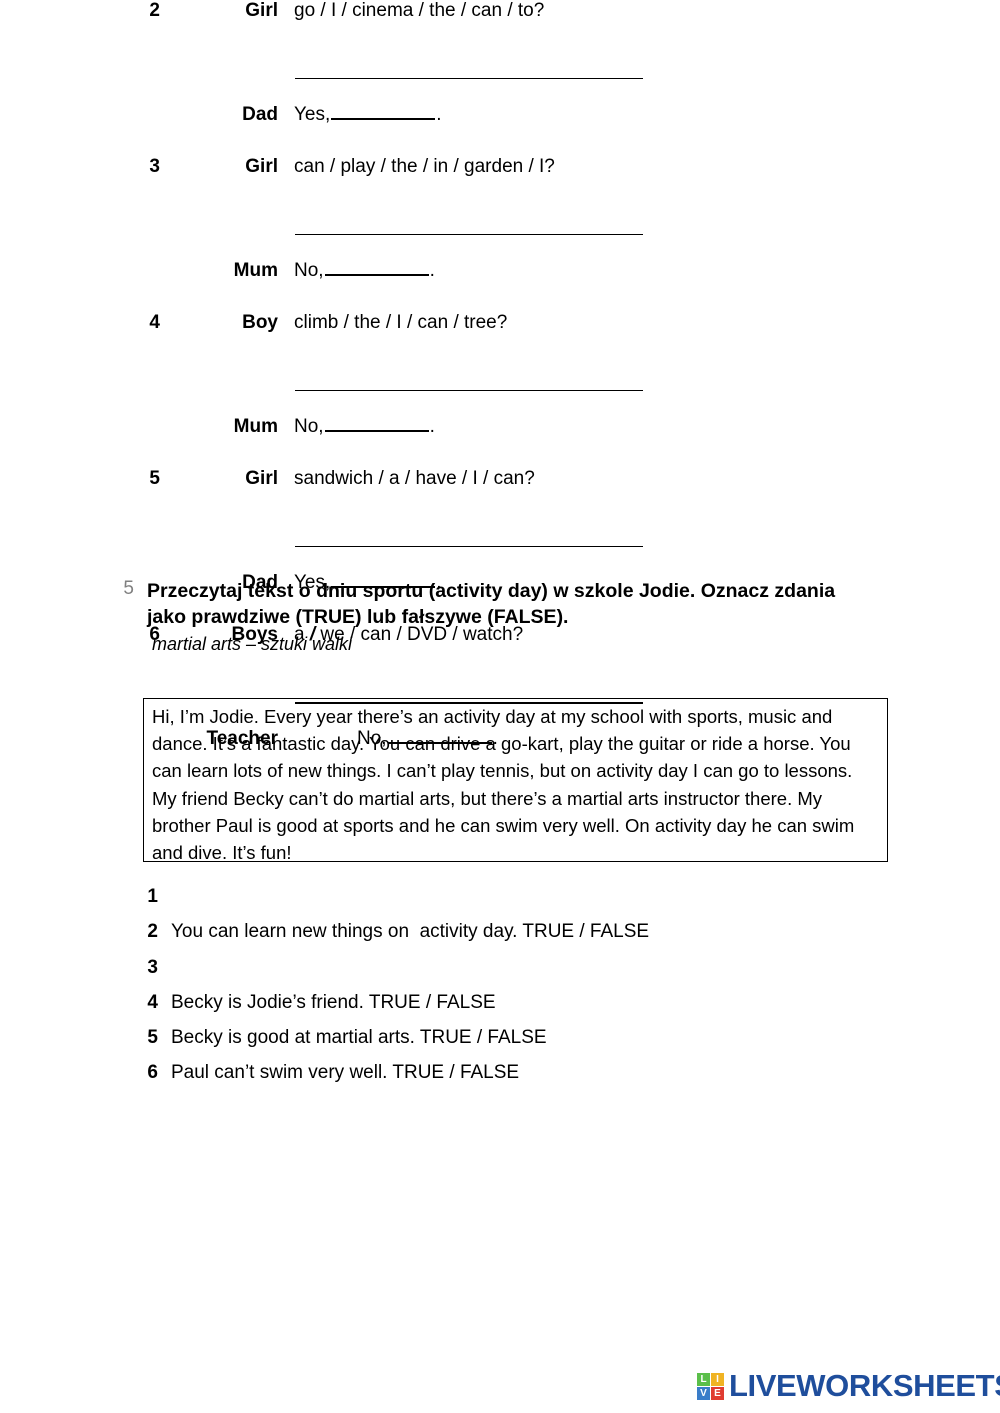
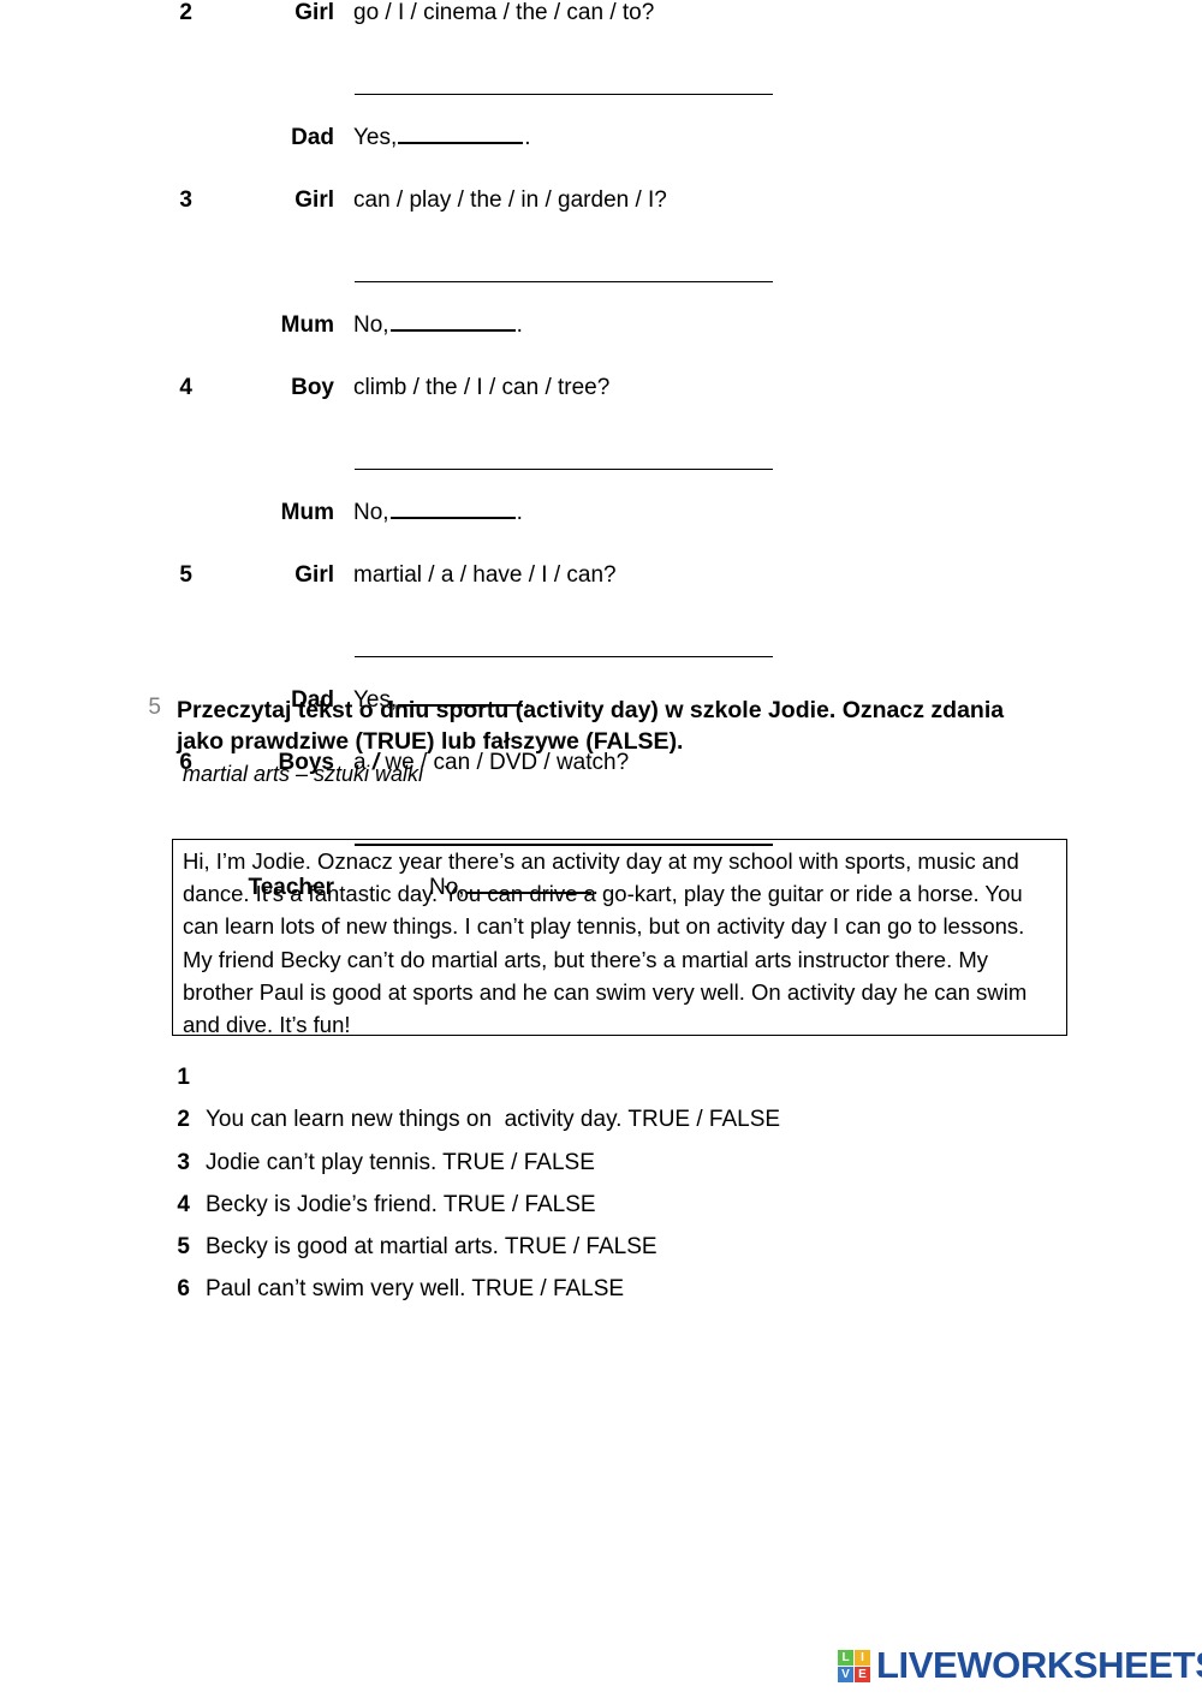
  2
  Girl
  go / I / cinema / the / can / to?
  Dad
  Yes, .
  3
  Girl
  can / play / the / in / garden / I?
  Mum
  No, .
  4
  Boy
  climb / the / I / can / tree?
  Mum
  No, .
  5
  Girl
- sandwich / a / have / I / can?
+ martial / a / have / I / can?
  Dad
  Yes, .
  6
  Boys
  a / we / can / DVD / watch?
  Teacher
  No, .
  5
  Przeczytaj tekst o dniu sportu (activity day) w szkole Jodie. Oznacz zdania jako prawdziwe (TRUE) lub fałszywe (FALSE).
  martial arts – sztuki walki
- Hi, I’m Jodie. Every year there’s an activity day at my school with sports, music and dance. It’s a fantastic day. You can drive a go-kart, play the guitar or ride a horse. You can learn lots of new things. I can’t play tennis, but on activity day I can go to lessons. My friend Becky can’t do martial arts, but there’s a martial arts instructor there. My brother Paul is good at sports and he can swim very well. On activity day he can swim and dive. It’s fun!
+ Hi, I’m Jodie. Oznacz year there’s an activity day at my school with sports, music and dance. It’s a fantastic day. You can drive a go-kart, play the guitar or ride a horse. You can learn lots of new things. I can’t play tennis, but on activity day I can go to lessons. My friend Becky can’t do martial arts, but there’s a martial arts instructor there. My brother Paul is good at sports and he can swim very well. On activity day he can swim and dive. It’s fun!
  1
  2
  You can learn new things on activity day. TRUE / FALSE
  3
+ Jodie can’t play tennis. TRUE / FALSE
  4
  Becky is Jodie’s friend. TRUE / FALSE
  5
  Becky is good at martial arts. TRUE / FALSE
  6
  Paul can’t swim very well. TRUE / FALSE
  L
  I
  V
  E
  LIVEWORKSHEET
